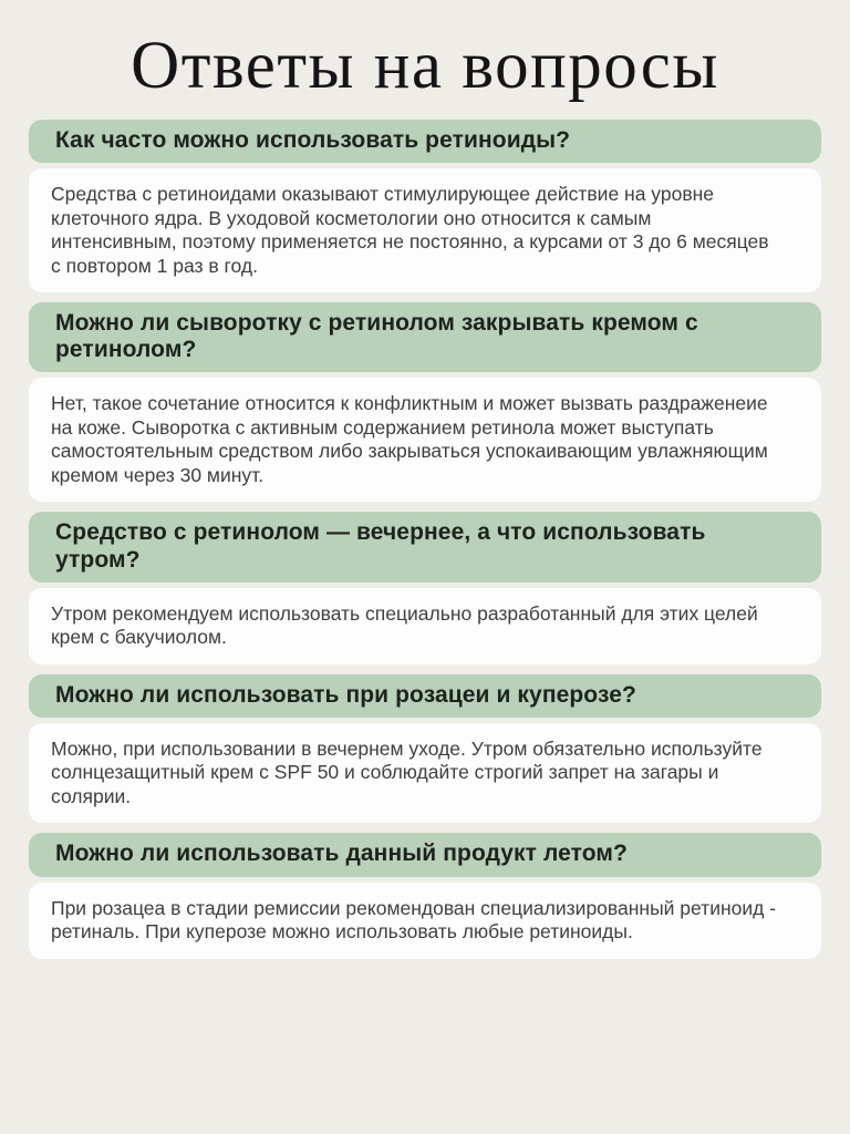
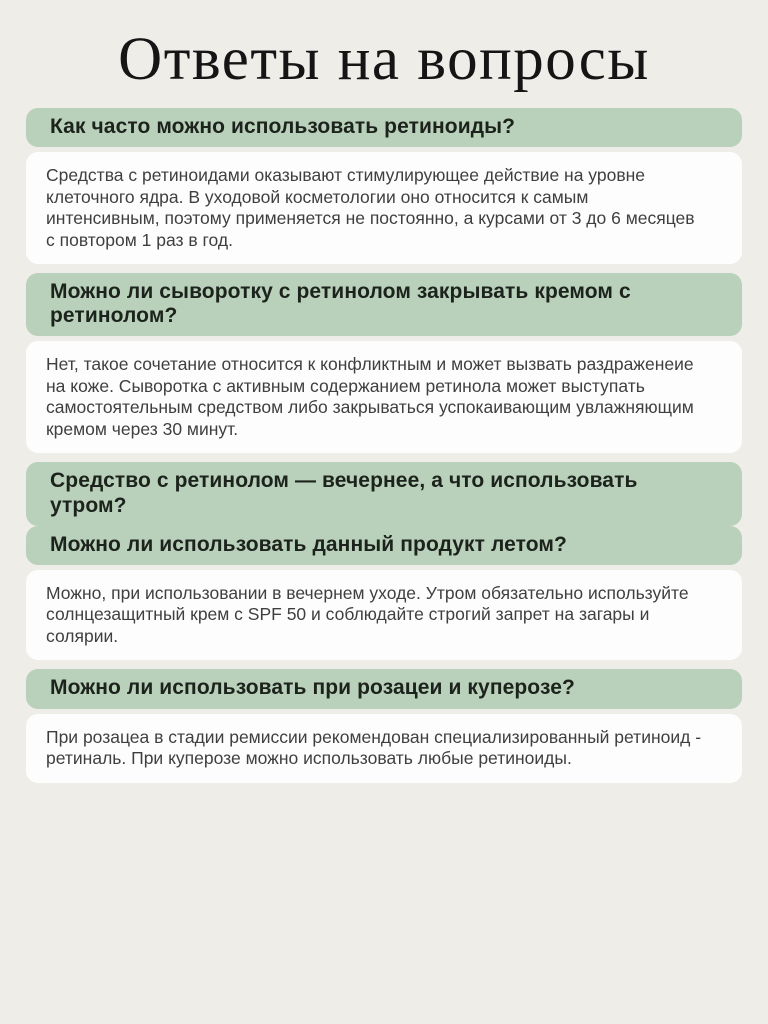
  Ответы на вопросы
  Как часто можно использовать ретиноиды?
  Средства с ретиноидами оказывают стимулирующее действие на уровне клеточного ядра. В уходовой косметологии оно относится к самым интенсивным, поэтому применяется не постоянно, а курсами от 3 до 6 месяцев с повтором 1 раз в год.
  Можно ли сыворотку с ретинолом закрывать кремом с ретинолом?
  Нет, такое сочетание относится к конфликтным и может вызвать раздраженеие на коже. Сыворотка с активным содержанием ретинола может выступать самостоятельным средством либо закрываться успокаивающим увлажняющим кремом через 30 минут.
  Средство с ретинолом — вечернее, а что использовать утром?
- Утром рекомендуем использовать специально разработанный для этих целей крем с бакучиолом.
- Можно ли использовать при розацеи и куперозе?
+ Можно ли использовать данный продукт летом?
  Можно, при использовании в вечернем уходе. Утром обязательно используйте солнцезащитный крем с SPF 50 и соблюдайте строгий запрет на загары и солярии.
- Можно ли использовать данный продукт летом?
+ Можно ли использовать при розацеи и куперозе?
  При розацеа в стадии ремиссии рекомендован специализированный ретиноид - ретиналь. При куперозе можно использовать любые ретиноиды.
